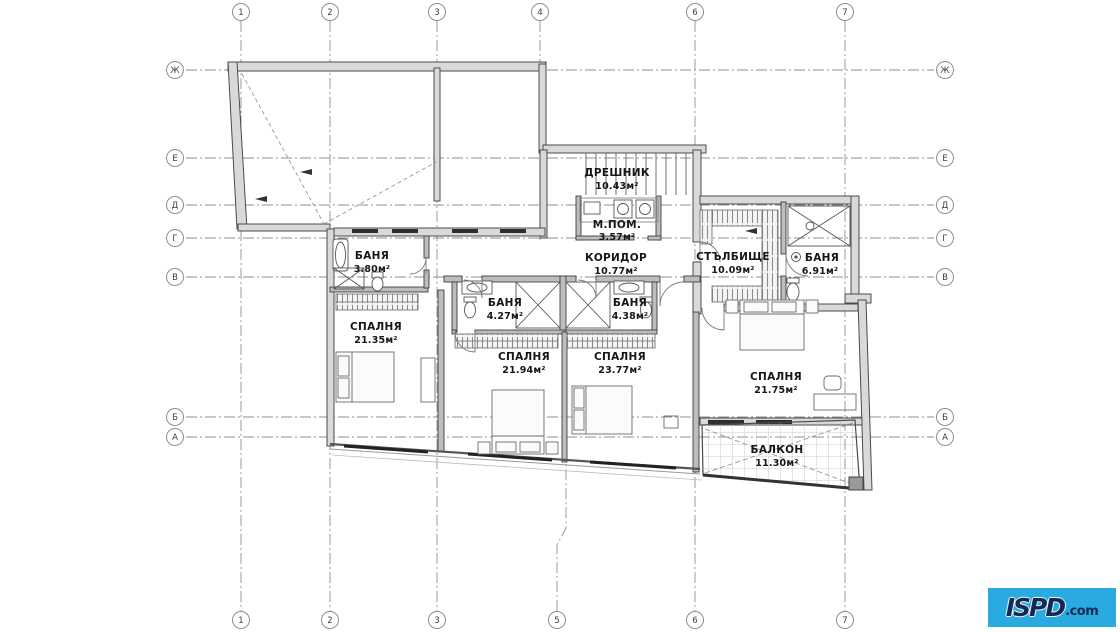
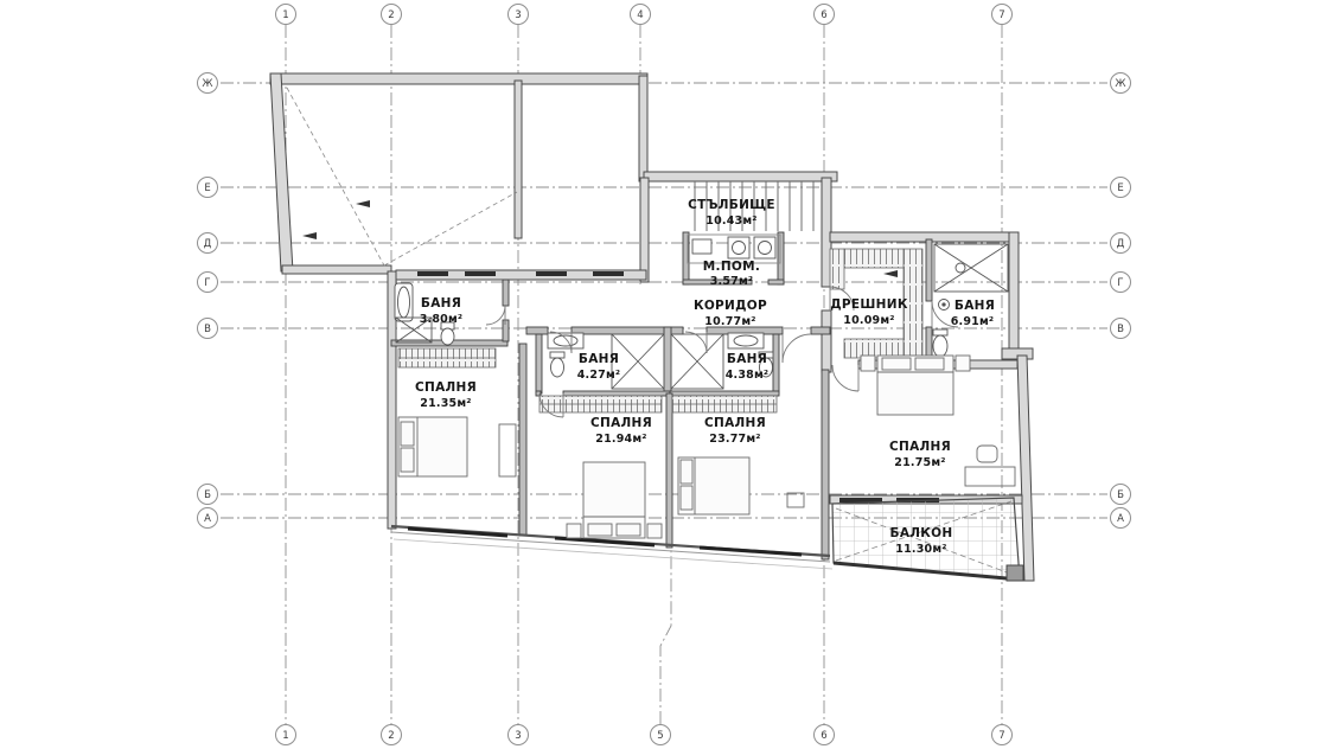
  1
  2
  3
  4
  6
  7
  1
  2
  3
  5
  6
  7
  Ж
  Е
  Д
  Г
  В
  Б
  А
  Ж
  Е
  Д
  Г
  В
  Б
  А
- ДРЕШНИК
+ СТЪЛБИЩЕ
  10.43м²
  М.ПОМ.
  3.57м²
  КОРИДОР
  10.77м²
- СТЪЛБИЩЕ
+ ДРЕШНИК
  10.09м²
  БАНЯ
  6.91м²
  БАНЯ
  3.80м²
  СПАЛНЯ
  21.35м²
  БАНЯ
  4.27м²
  БАНЯ
  4.38м²
  СПАЛНЯ
  21.94м²
  СПАЛНЯ
  23.77м²
  СПАЛНЯ
  21.75м²
  БАЛКОН
  11.30м²
- ISPD
- .com
